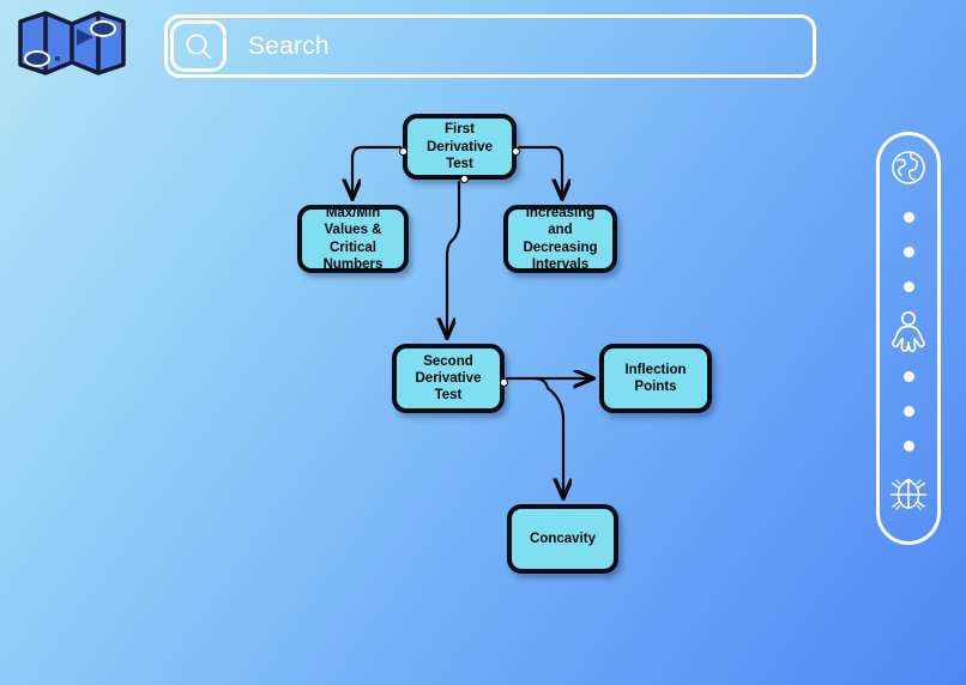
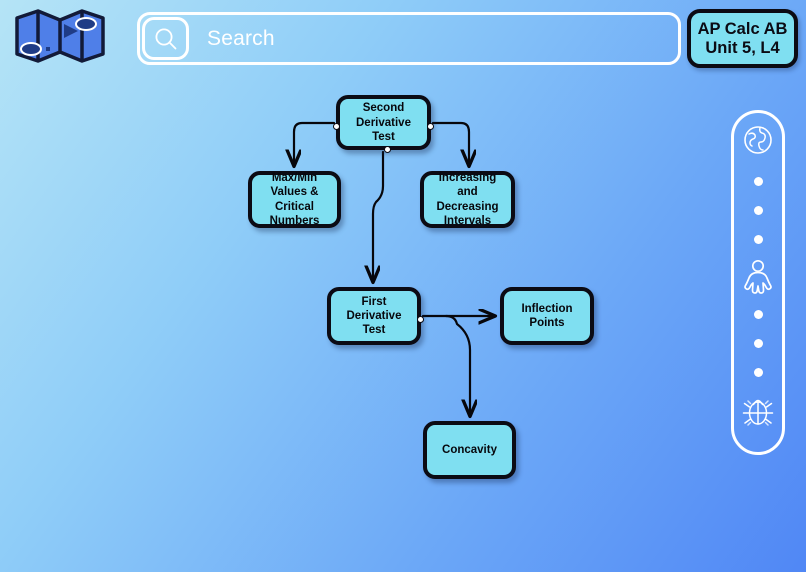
  Search
+ AP Calc AB
+ Unit 5, L4
- First Derivative Test
+ Second Derivative Test
  Max/Min Values & Critical Numbers
  Increasing and Decreasing Intervals
- Second Derivative Test
+ First Derivative Test
  Inflection Points
  Concavity
